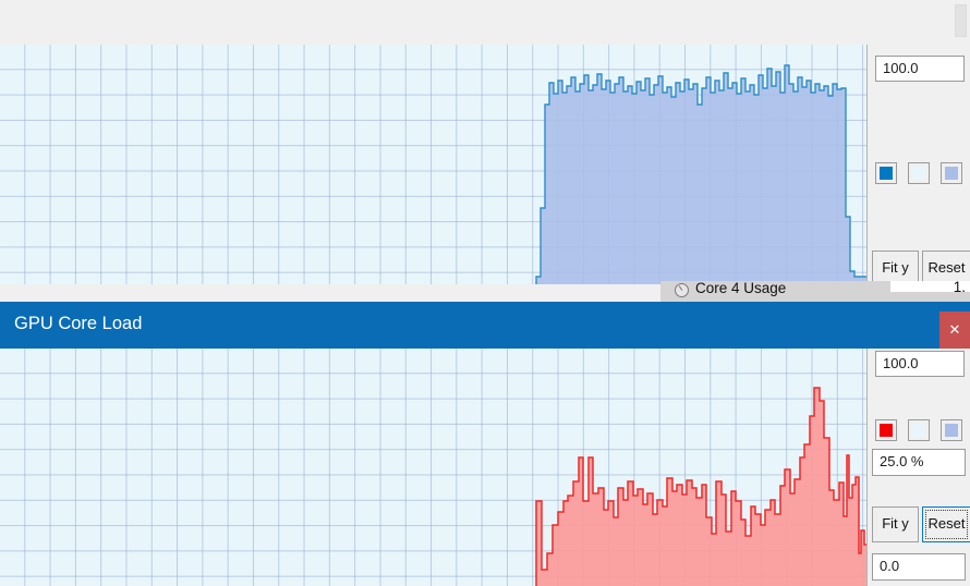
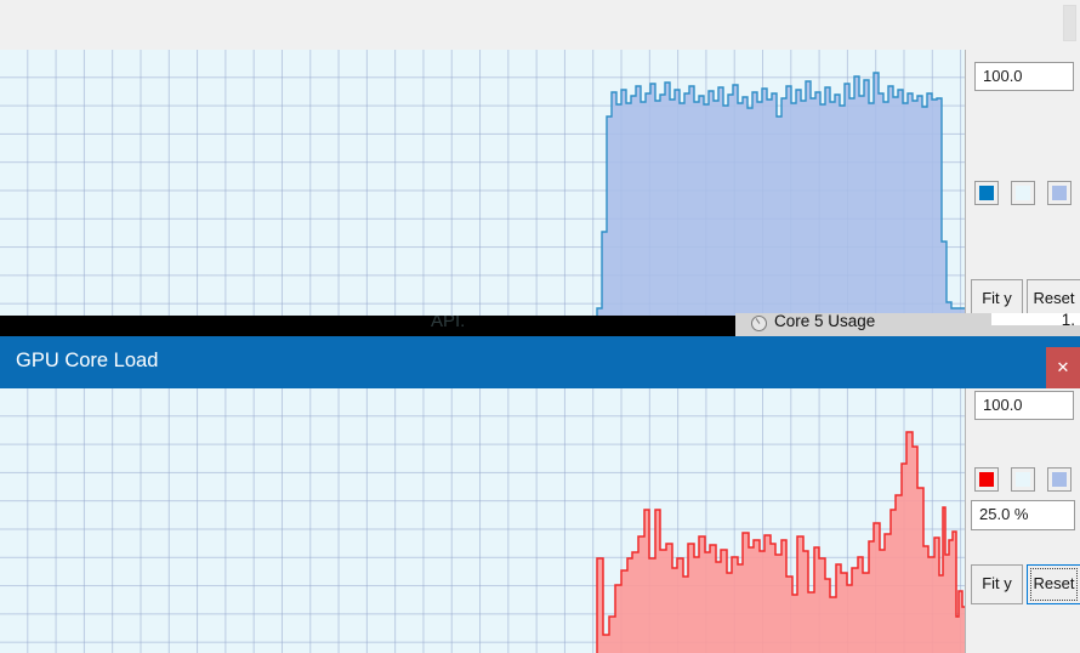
  100.0
  Fit y
  Reset
- Core 4 Usage
+ Core 5 Usage
  1.
+ API.
  GPU Core Load
  ✕
  100.0
  25.0 %
  Fit y
  Reset
- 0.0
